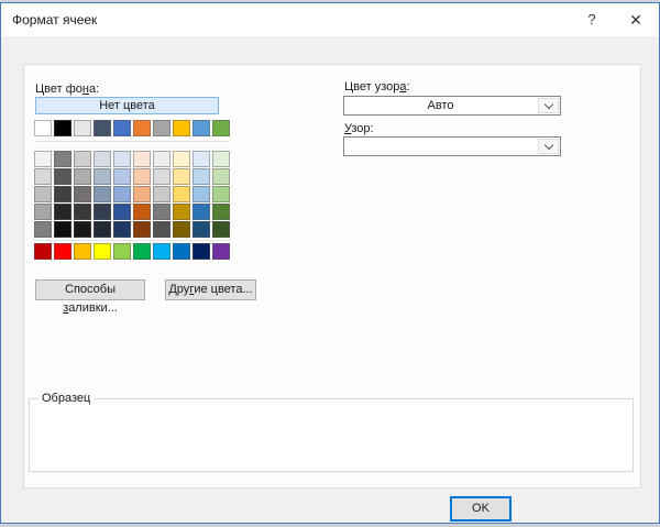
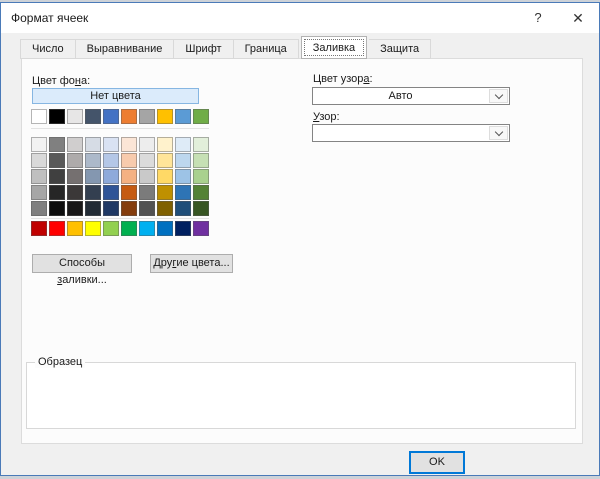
  Формат ячеек
  ?
  ✕
+ Число
+ Выравнивание
+ Шрифт
+ Граница
+ Заливка
+ Защита
  Цвет фона:
  Нет цвета
  Способы заливки...
  Другие цвета...
  Цвет узора:
  Авто
  Узор:
  Образец
  OK
